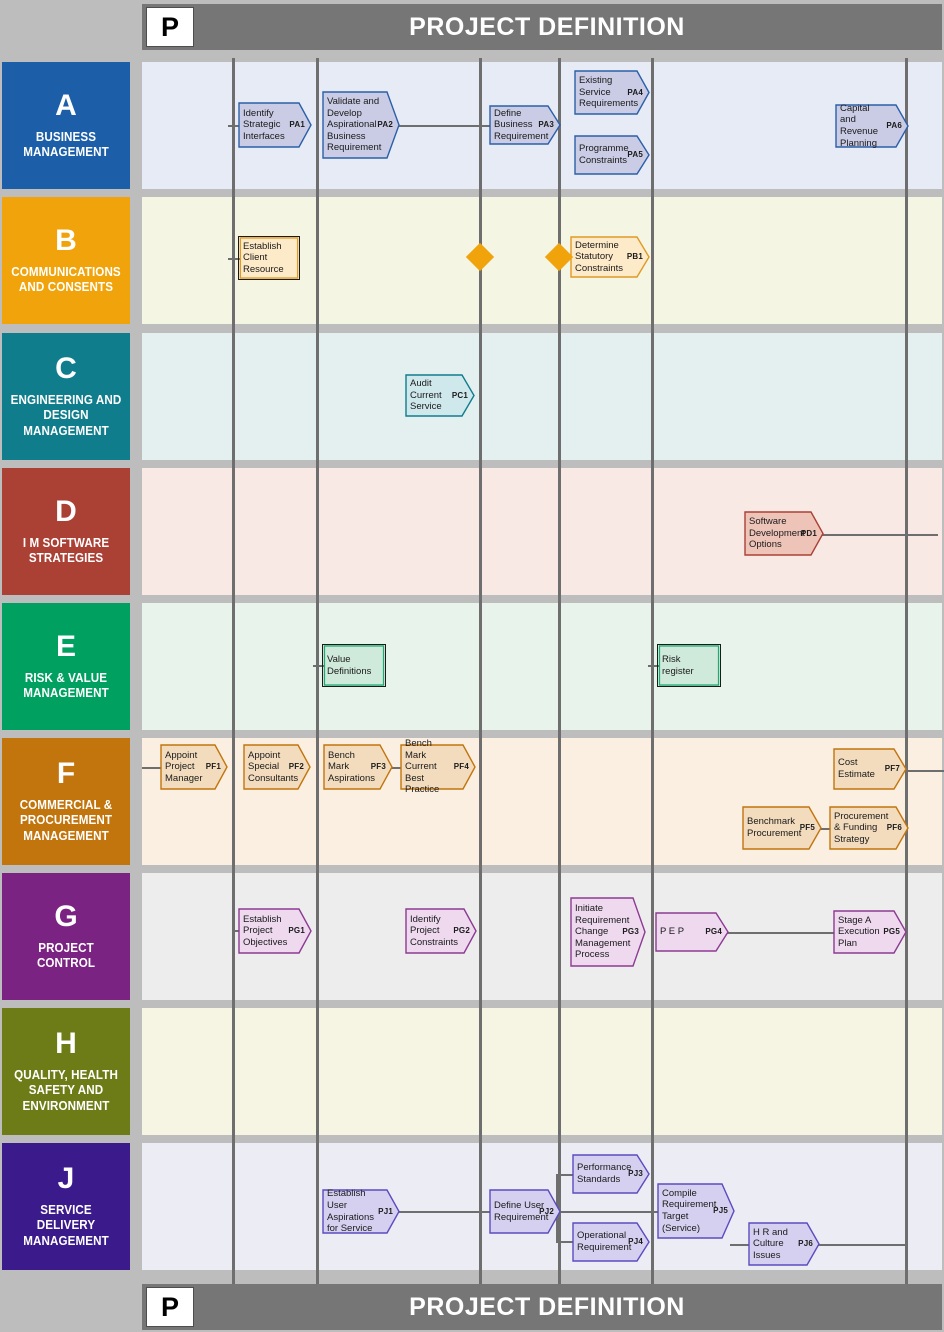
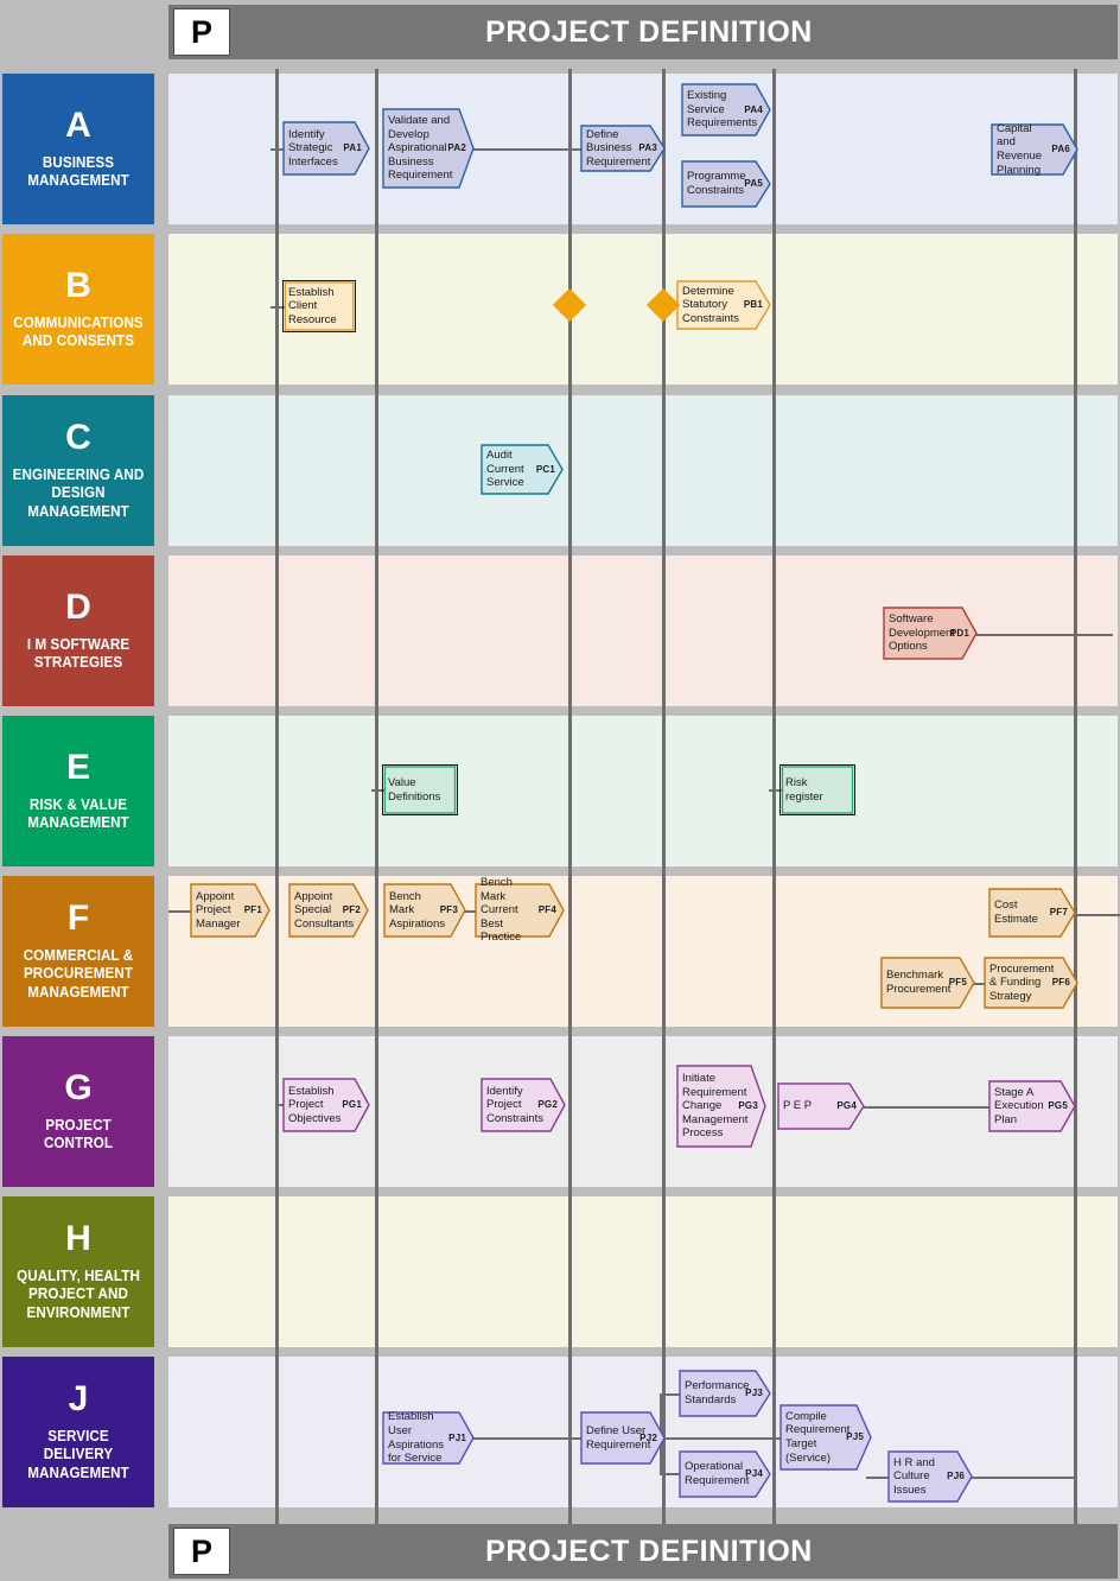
  P
  PROJECT DEFINITION
  A
  BUSINESS MANAGEMENT
  B
  COMMUNICATIONS AND CONSENTS
  C
  ENGINEERING AND DESIGN MANAGEMENT
  D
  I M SOFTWARE STRATEGIES
  E
  RISK & VALUE MANAGEMENT
  F
  COMMERCIAL & PROCUREMENT MANAGEMENT
  G
  PROJECT CONTROL
  H
- QUALITY, HEALTH SAFETY AND ENVIRONMENT
+ QUALITY, HEALTH PROJECT AND ENVIRONMENT
  J
  SERVICE DELIVERY MANAGEMENT
  Identify Strategic Interfaces
  PA1
  Validate and Develop Aspirational Business Requirement
  PA2
  Define Business Requirement
  PA3
  Existing Service Requirements
  PA4
  Programme Constraints
  PA5
  Capital and Revenue Planning
  PA6
  Establish Client Resource
  Determine Statutory Constraints
  PB1
  Audit Current Service
  PC1
  Software Development Options
  PD1
  Value Definitions
  Risk register
  Appoint Project Manager
  PF1
  Appoint Special Consultants
  PF2
  Bench Mark Aspirations
  PF3
  Bench Mark Current Best Practice
  PF4
  Cost Estimate
  PF7
  Benchmark Procurement
  PF5
  Procurement & Funding Strategy
  PF6
  Establish Project Objectives
  PG1
  Identify Project Constraints
  PG2
  Initiate Requirement Change Management Process
  PG3
  P E P
  PG4
  Stage A Execution Plan
  PG5
  Establish User Aspirations for Service
  PJ1
  Define User Requirement
  PJ2
  Performance Standards
  PJ3
  Operational Requirement
  PJ4
  Compile Requirement Target (Service)
  PJ5
  H R and Culture Issues
  PJ6
  P
  PROJECT DEFINITION
